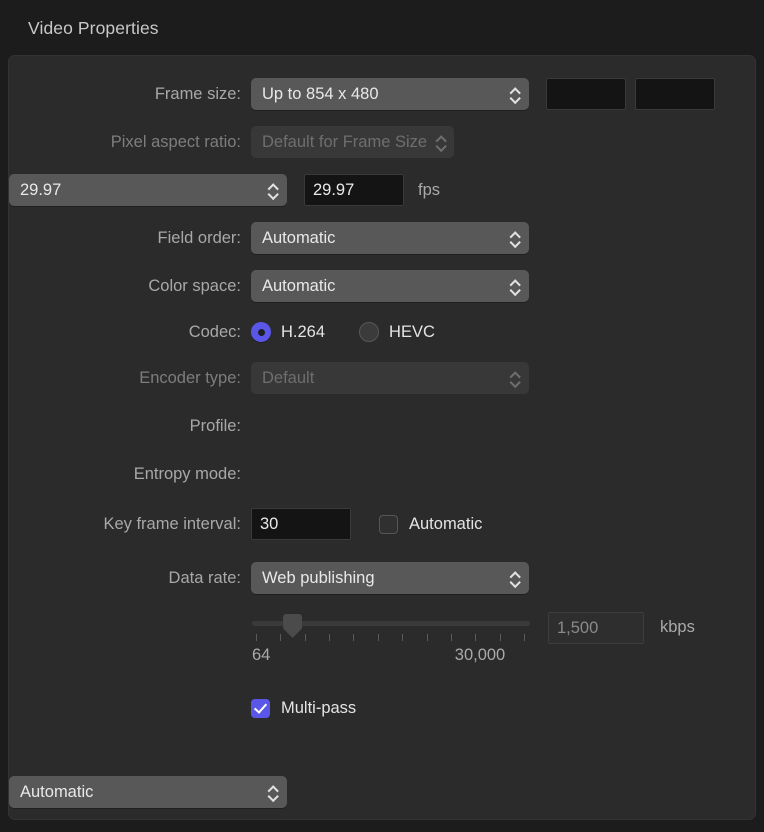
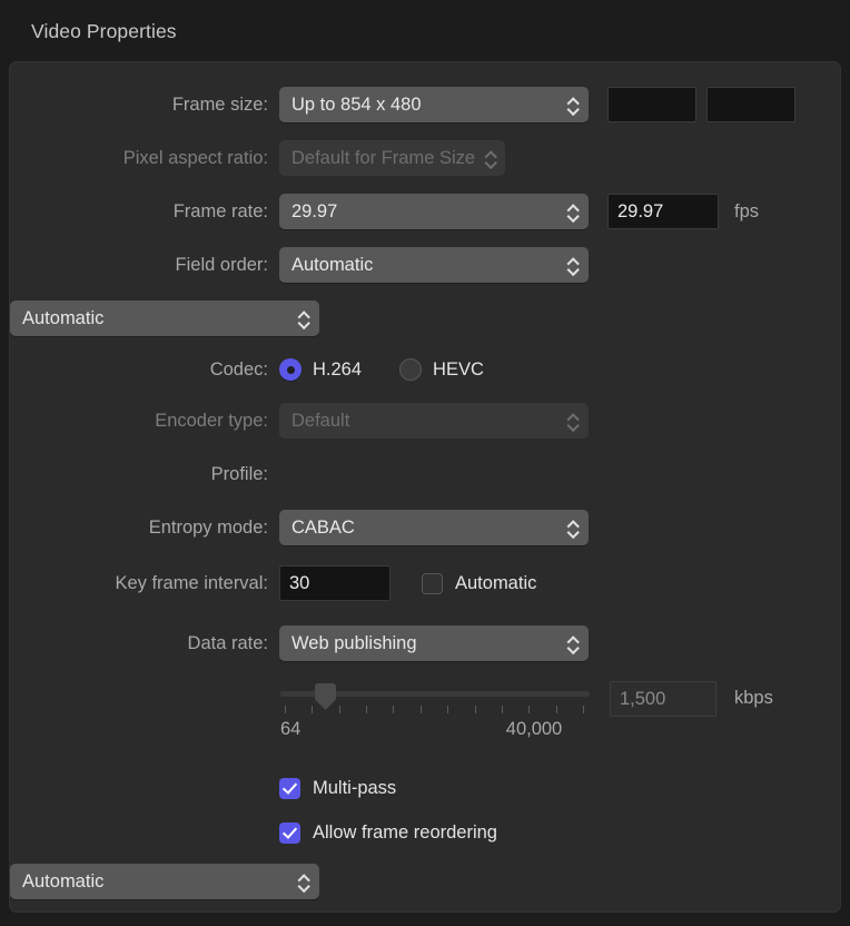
  Video Properties
  Frame size:
  Up to 854 x 480
  Pixel aspect ratio:
  Default for Frame Size
+ Frame rate:
  29.97
  29.97
  fps
  Field order:
  Automatic
- Color space:
  Automatic
  Codec:
  H.264
  HEVC
  Encoder type:
  Default
  Profile:
  Entropy mode:
+ CABAC
  Key frame interval:
  30
  Automatic
  Data rate:
  Web publishing
  Multi-pass
+ Allow frame reordering
  Automatic
  64
- 30,000
+ 40,000
  1,500
  kbps
